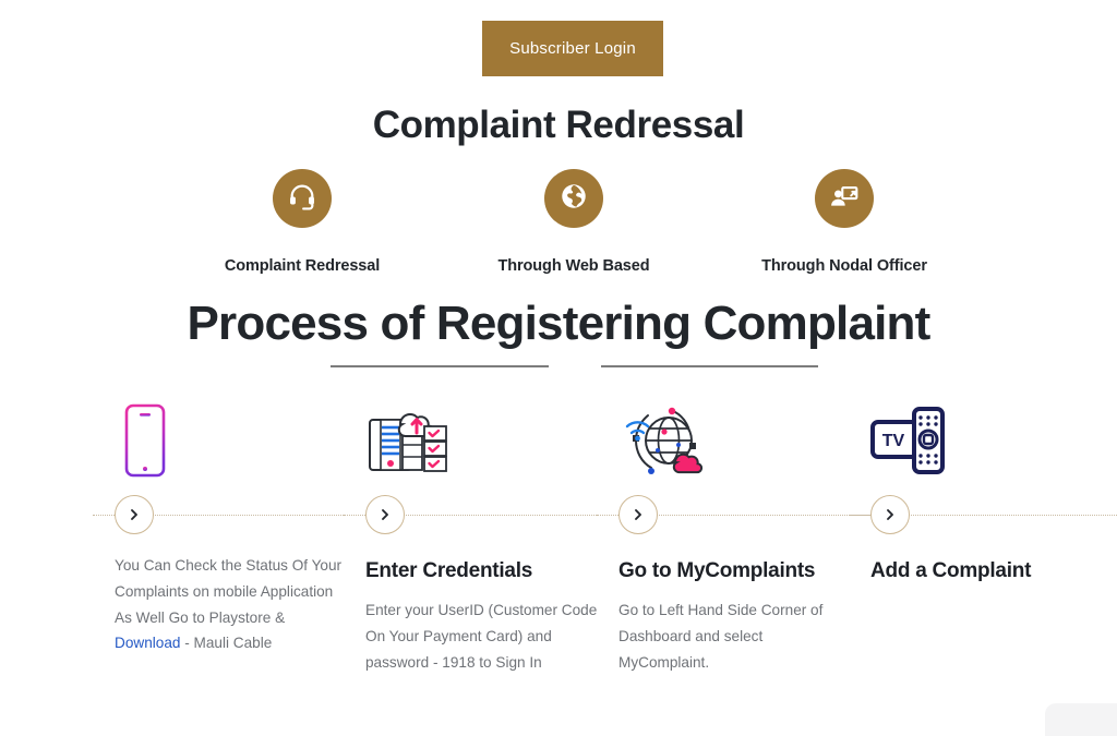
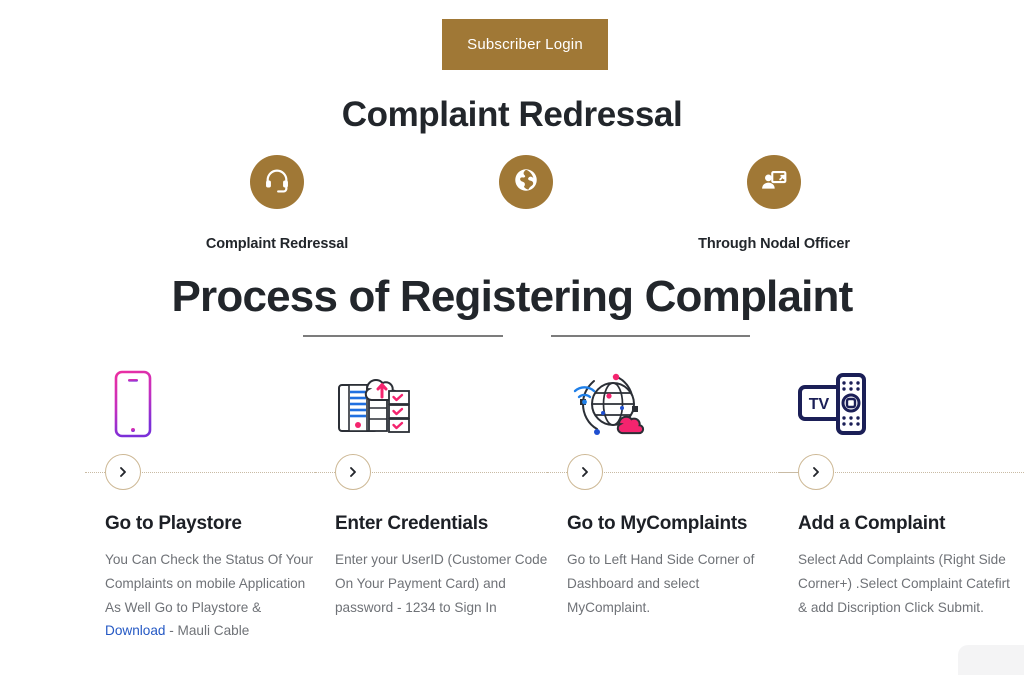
  Subscriber Login
  Complaint Redressal
  Complaint Redressal
- Through Web Based
  Through Nodal Officer
  Process of Registering Complaint
+ Go to Playstore
  You Can Check the Status Of Your Complaints on mobile Application As Well Go to Playstore & Download - Mauli Cable
  Enter Credentials
- Enter your UserID (Customer Code On Your Payment Card) and password - 1918 to Sign In
+ Enter your UserID (Customer Code On Your Payment Card) and password - 1234 to Sign In
  Go to MyComplaints
  Go to Left Hand Side Corner of Dashboard and select MyComplaint.
  TV
  Add a Complaint
+ Select Add Complaints (Right Side Corner+) .Select Complaint Catefirt & add Discription Click Submit.
